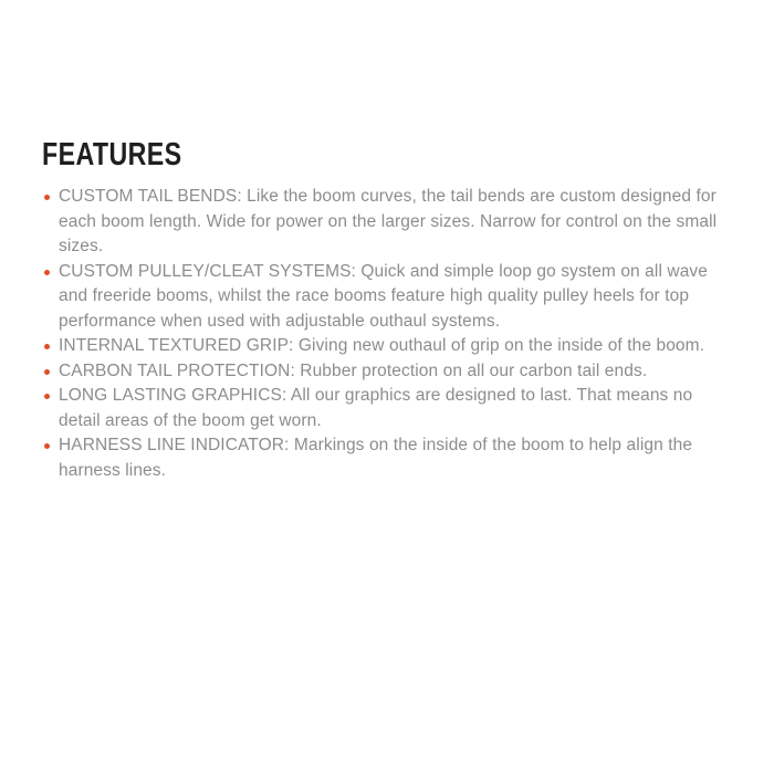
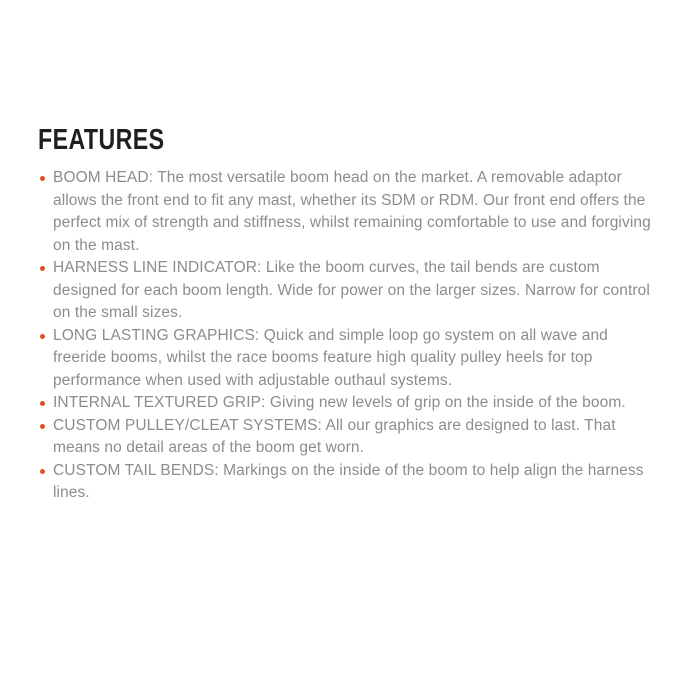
  FEATURES
+ BOOM HEAD: The most versatile boom head on the market. A removable adaptor allows the front end to fit any mast, whether its SDM or RDM. Our front end offers the perfect mix of strength and stiffness, whilst remaining comfortable to use and forgiving on the mast.
- CUSTOM TAIL BENDS: Like the boom curves, the tail bends are custom designed for each boom length. Wide for power on the larger sizes. Narrow for control on the small sizes.
+ HARNESS LINE INDICATOR: Like the boom curves, the tail bends are custom designed for each boom length. Wide for power on the larger sizes. Narrow for control on the small sizes.
- CUSTOM PULLEY/CLEAT SYSTEMS: Quick and simple loop go system on all wave and freeride booms, whilst the race booms feature high quality pulley heels for top performance when used with adjustable outhaul systems.
+ LONG LASTING GRAPHICS: Quick and simple loop go system on all wave and freeride booms, whilst the race booms feature high quality pulley heels for top performance when used with adjustable outhaul systems.
- INTERNAL TEXTURED GRIP: Giving new outhaul of grip on the inside of the boom.
+ INTERNAL TEXTURED GRIP: Giving new levels of grip on the inside of the boom.
- CARBON TAIL PROTECTION: Rubber protection on all our carbon tail ends.
- LONG LASTING GRAPHICS: All our graphics are designed to last. That means no detail areas of the boom get worn.
+ CUSTOM PULLEY/CLEAT SYSTEMS: All our graphics are designed to last. That means no detail areas of the boom get worn.
- HARNESS LINE INDICATOR: Markings on the inside of the boom to help align the harness lines.
+ CUSTOM TAIL BENDS: Markings on the inside of the boom to help align the harness lines.
